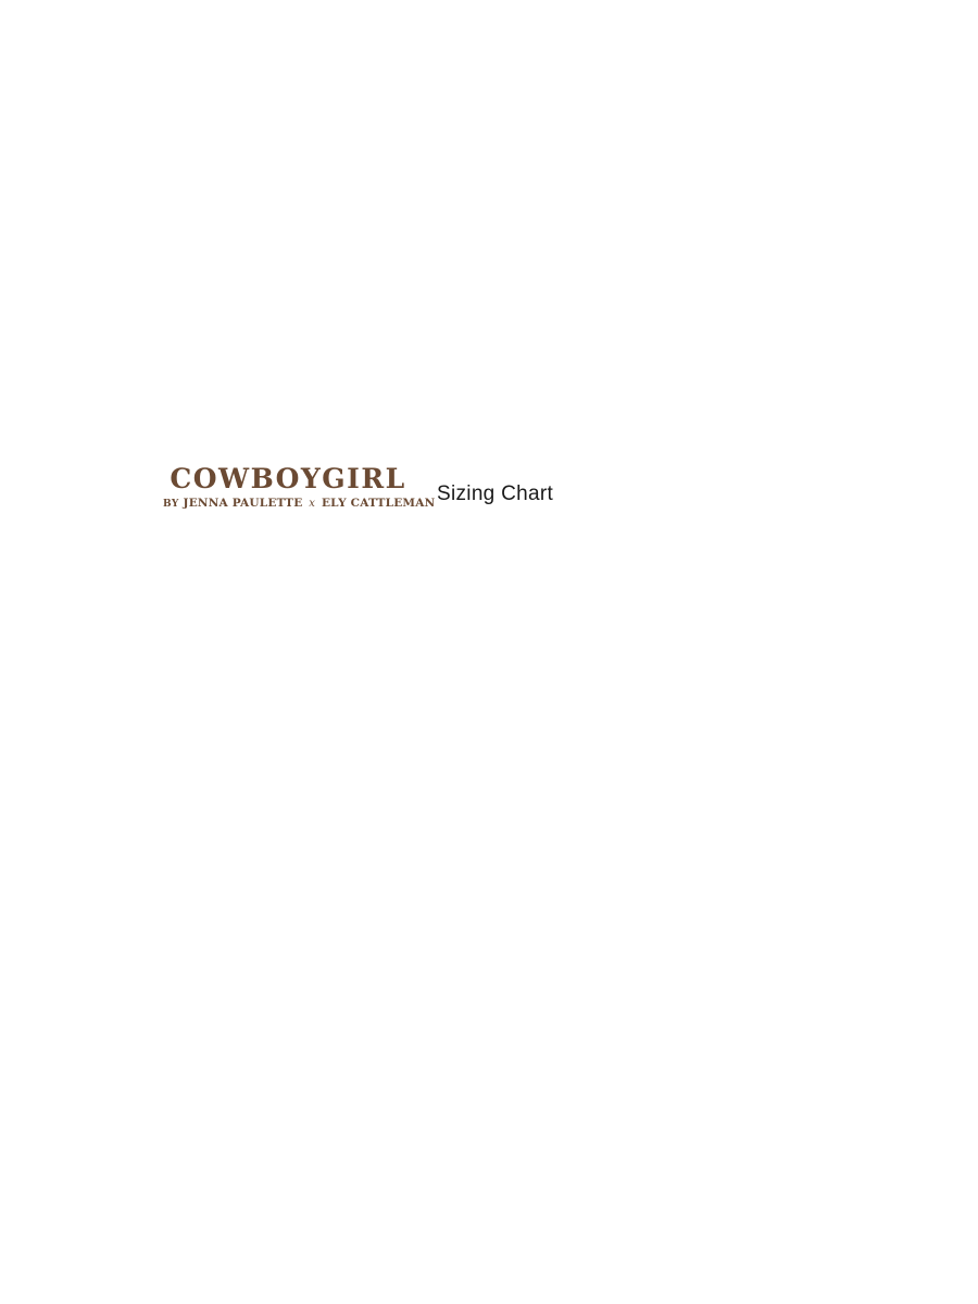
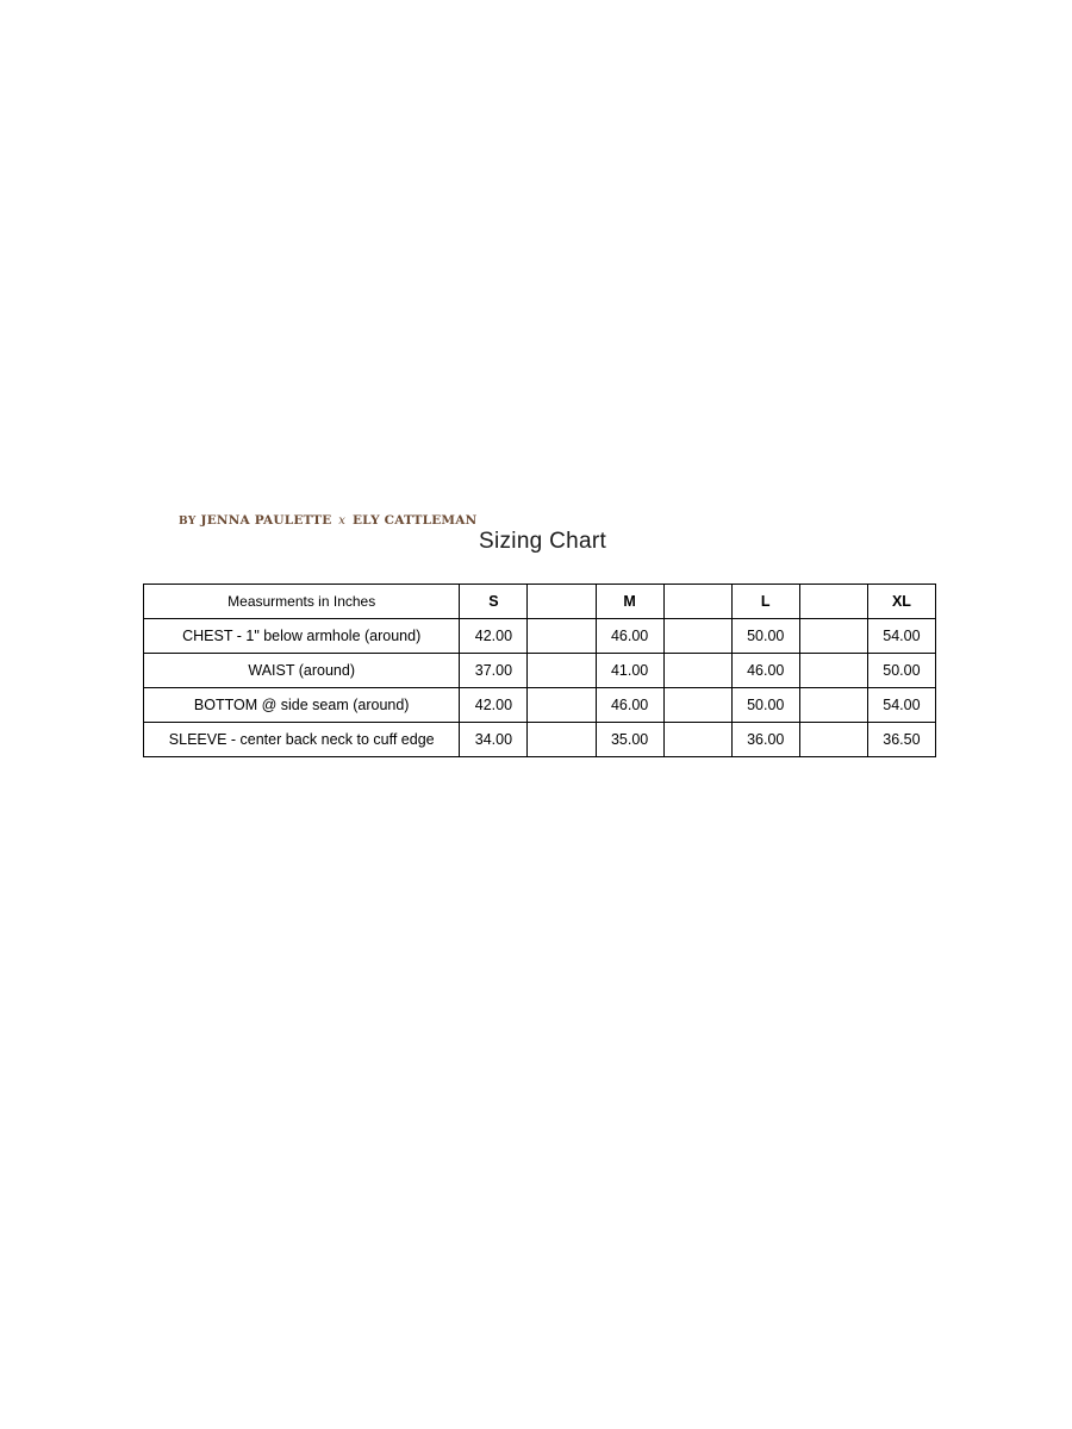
- COWBOYGIRL
  BY JENNA PAULETTE x ELY CATTLEMAN
  Sizing Chart
+ Measurments in Inches	S		M		L		XL
+ CHEST - 1" below armhole (around)	42.00		46.00		50.00		54.00
+ WAIST (around)	37.00		41.00		46.00		50.00
+ BOTTOM @ side seam (around)	42.00		46.00		50.00		54.00
+ SLEEVE - center back neck to cuff edge	34.00		35.00		36.00		36.50
